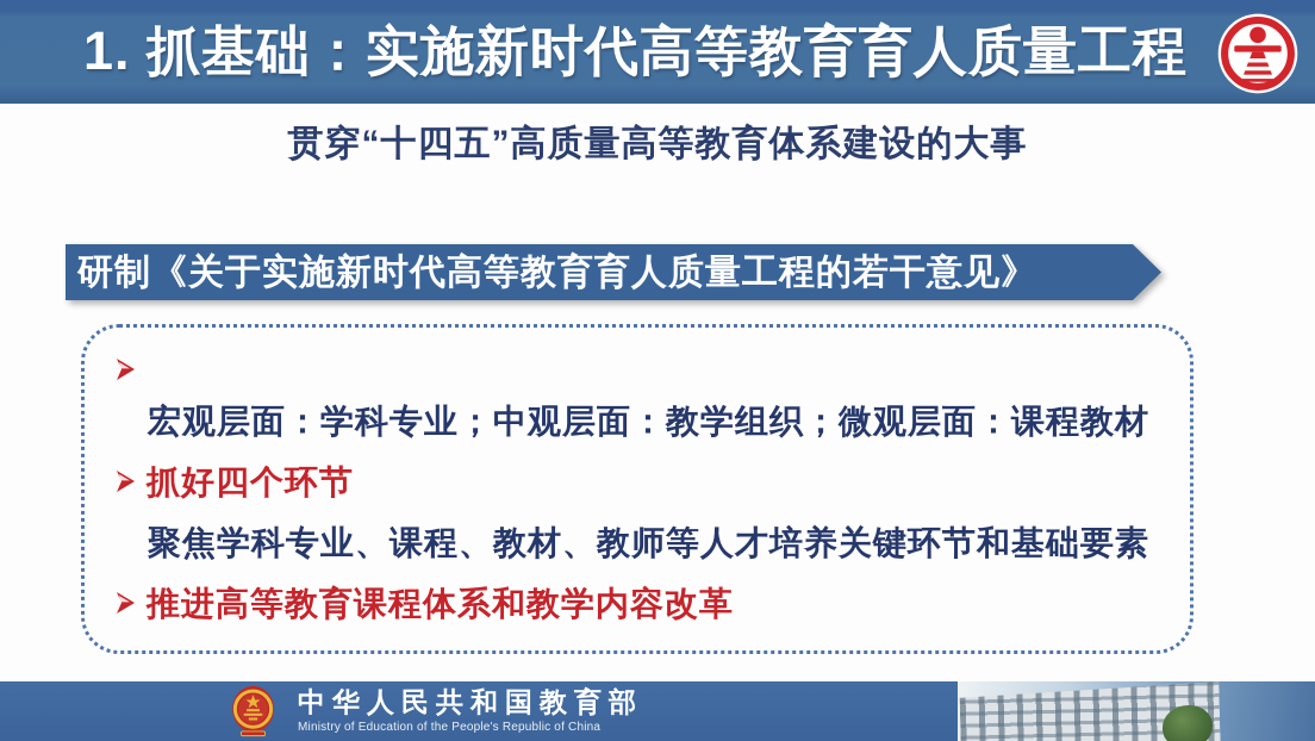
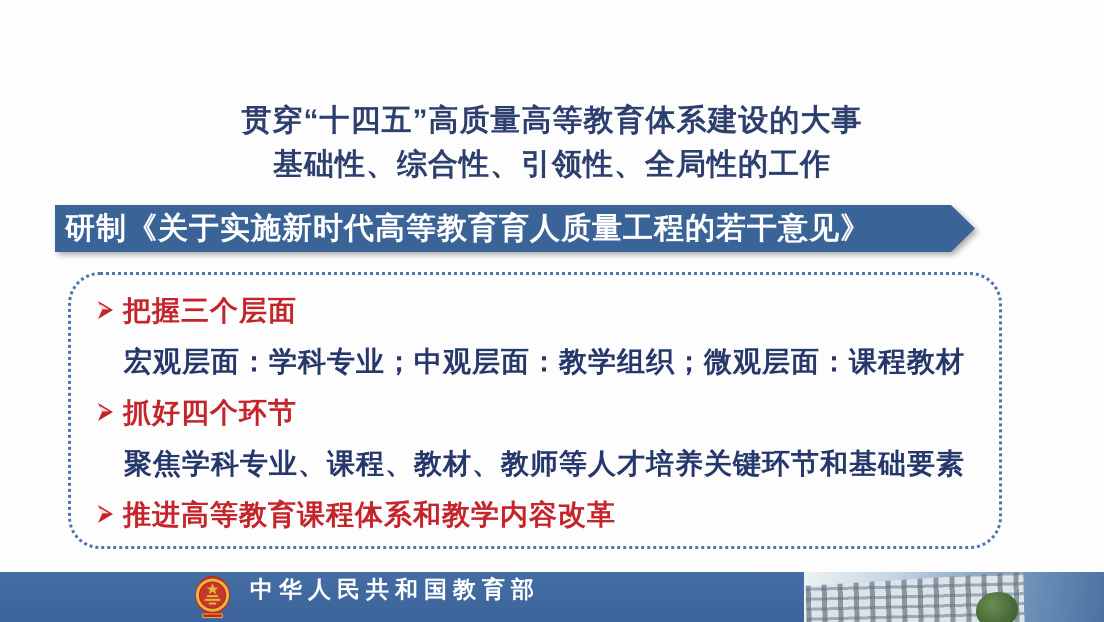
- 1. 抓基础：实施新时代高等教育育人质量工程
  贯穿“十四五”高质量高等教育体系建设的大事
+ 基础性、综合性、引领性、全局性的工作
  研制《关于实施新时代高等教育育人质量工程的若干意见》
+ 把握三个层面
  宏观层面：学科专业；中观层面：教学组织；微观层面：课程教材
  抓好四个环节
  聚焦学科专业、课程、教材、教师等人才培养关键环节和基础要素
  推进高等教育课程体系和教学内容改革
  中华人民共和国教育部
- Ministry of Education of the People's Republic of China
